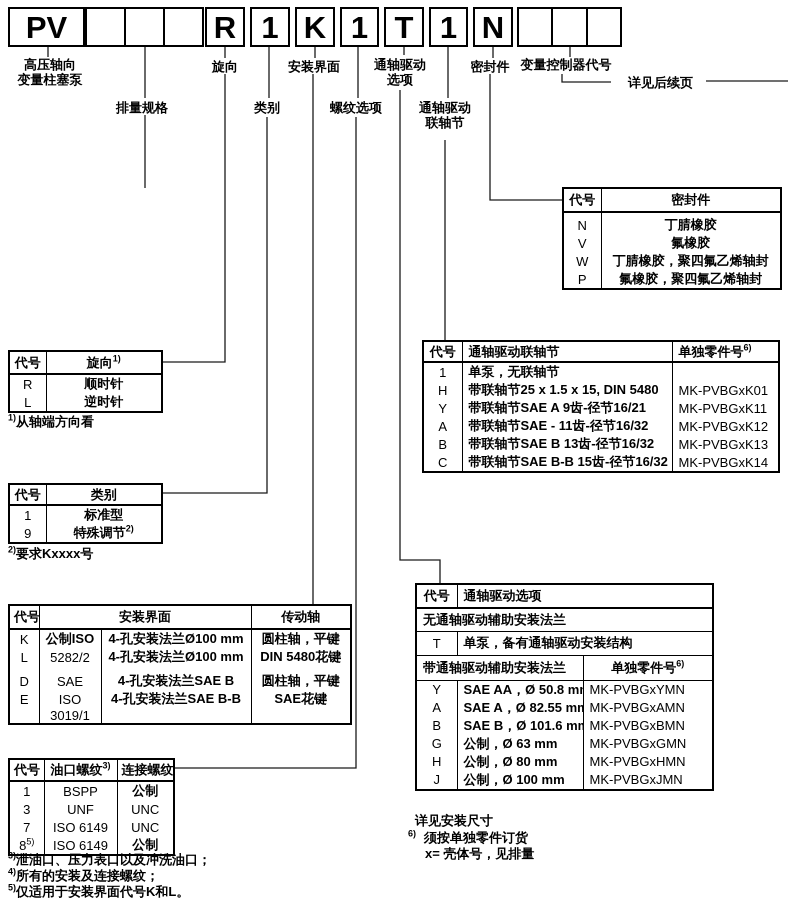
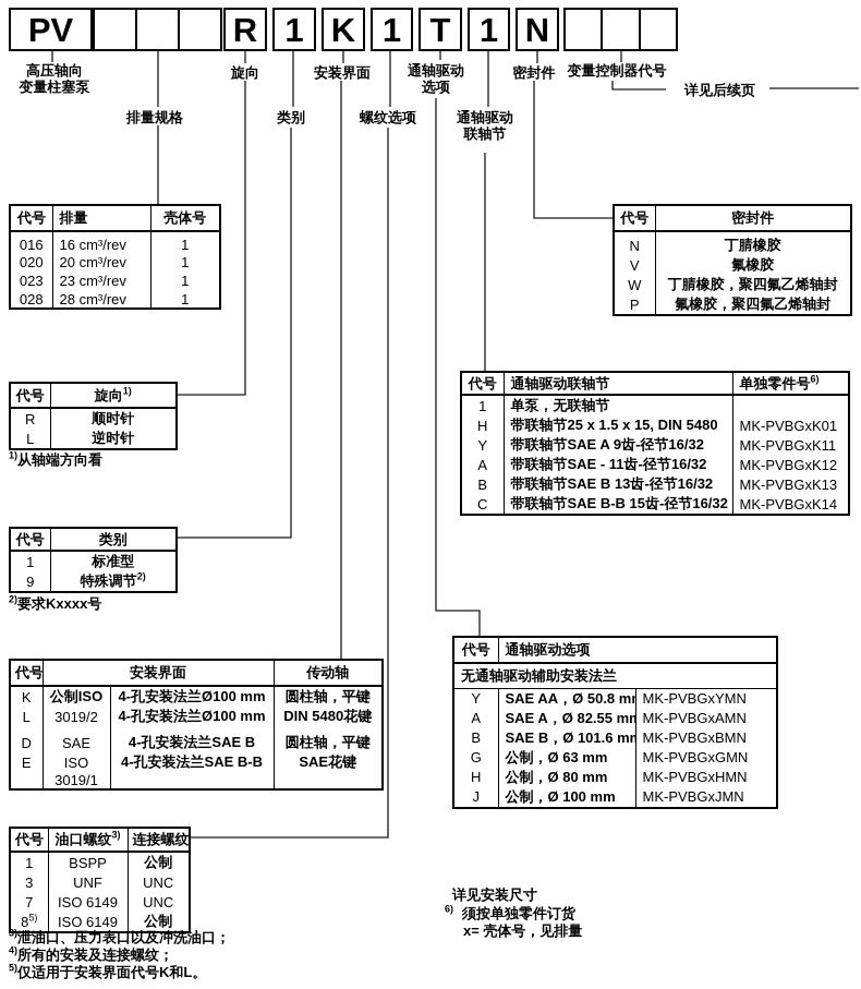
  PV
  R
  1
  K
  1
  T
  1
  N
  高压轴向
  变量柱塞泵
  排量规格
  旋向
  类别
  安装界面
  螺纹选项
  通轴驱动
  选项
  通轴驱动
  联轴节
  密封件
  变量控制器代号
  详见后续页
+ 代号	排量	壳体号
+ 016	16 cm³/rev	1
+ 020	20 cm³/rev	1
+ 023	23 cm³/rev	1
+ 028	28 cm³/rev	1
  代号	密封件
  N	丁腈橡胶
  V	氟橡胶
  W	丁腈橡胶，聚四氟乙烯轴封
  P	氟橡胶，聚四氟乙烯轴封
  代号	旋向1)
  R	顺时针
  L	逆时针
  1)从轴端方向看
  代号	通轴驱动联轴节	单独零件号6)
  1	单泵，无联轴节
  H	带联轴节25 x 1.5 x 15, DIN 5480	MK-PVBGxK01
- Y	带联轴节SAE A 9齿-径节16/21	MK-PVBGxK11
+ Y	带联轴节SAE A 9齿-径节16/32	MK-PVBGxK11
  A	带联轴节SAE - 11齿-径节16/32	MK-PVBGxK12
  B	带联轴节SAE B 13齿-径节16/32	MK-PVBGxK13
  C	带联轴节SAE B-B 15齿-径节16/32	MK-PVBGxK14
  代号	类别
  1	标准型
  9	特殊调节2)
  2)要求Kxxxx号
  代号	通轴驱动选项
  无通轴驱动辅助安装法兰
- T	单泵，备有通轴驱动安装结构
- 带通轴驱动辅助安装法兰	单独零件号6)
  Y	SAE AA，Ø 50.8 m	MK-PVBGxYMN
  A	SAE A，Ø 82.55 mm	MK-PVBGxAMN
  B	SAE B，Ø 101.6 m	MK-PVBGxBMN
  G	公制，Ø 63 mm	MK-PVBGxGMN
  H	公制，Ø 80 mm	MK-PVBGxHMN
  J	公制，Ø 100 mm	MK-PVBGxJMN
  代号	安装界面	传动轴
  K	公制ISO	4-孔安装法兰Ø100 mm	圆柱轴，平键
- L	5282/2	4-孔安装法兰Ø100 mm	DIN 5480花键
+ L	3019/2	4-孔安装法兰Ø100 mm	DIN 5480花键
  D	SAE	4-孔安装法兰SAE B	圆柱轴，平键
  E	ISO	4-孔安装法兰SAE B-B	SAE花键
  	3019/1
  代号	油口螺纹3)	连接螺纹
  1	BSPP	公制
  3	UNF	UNC
  7	ISO 6149	UNC
  85)	ISO 6149	公制
  3)泄油口、压力表口以及冲洗油口；
  4)所有的安装及连接螺纹；
  5)仅适用于安装界面代号K和L。
  详见安装尺寸
  6) 须按单独零件订货
  x= 壳体号，见排量
